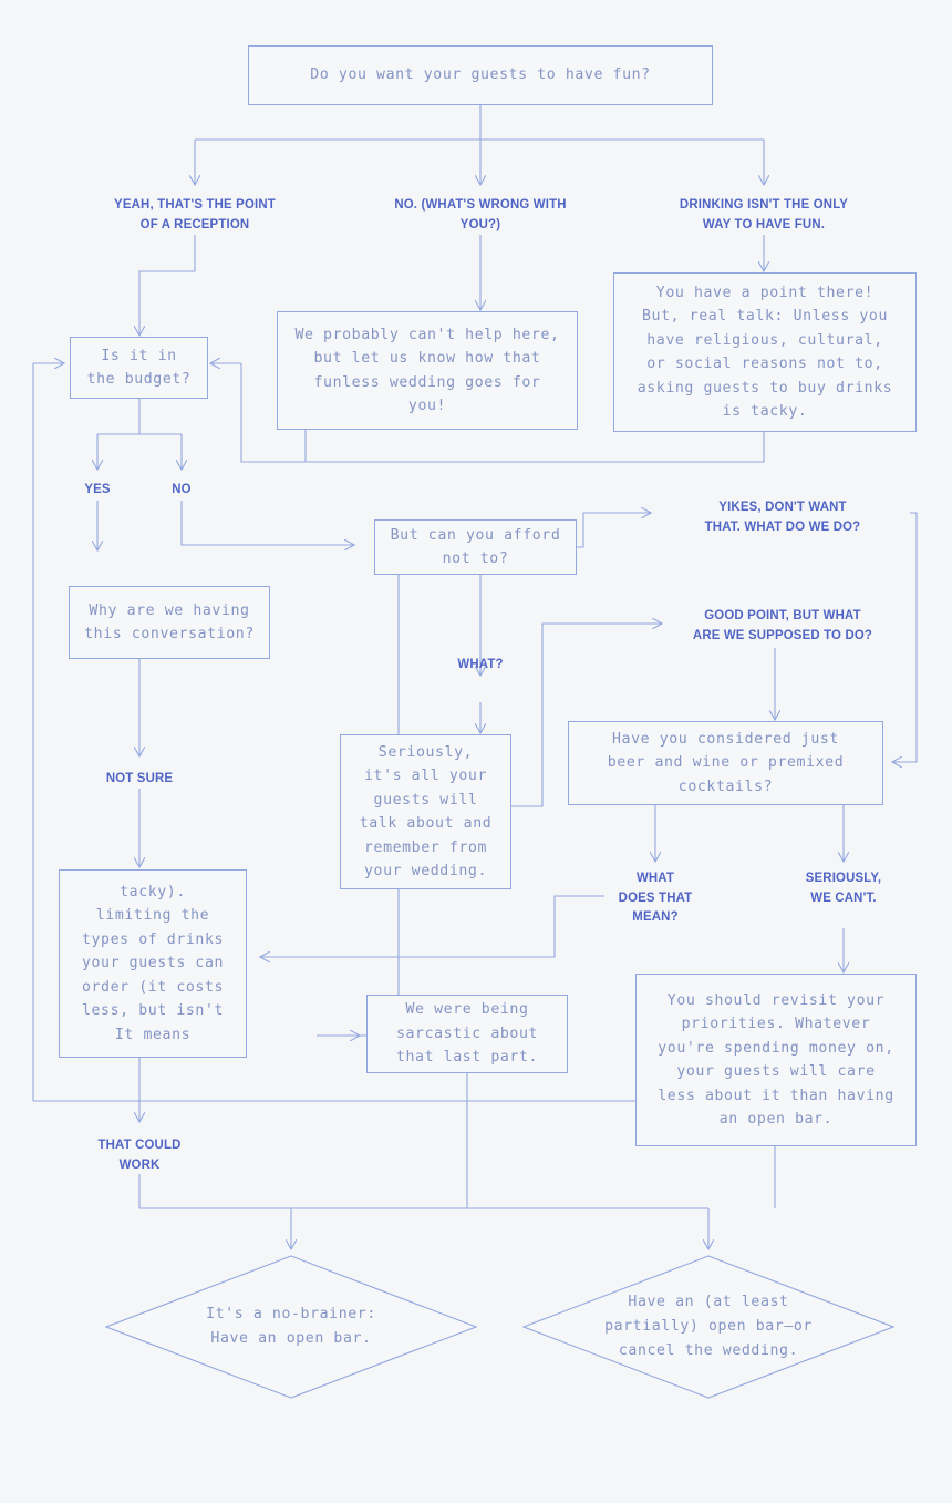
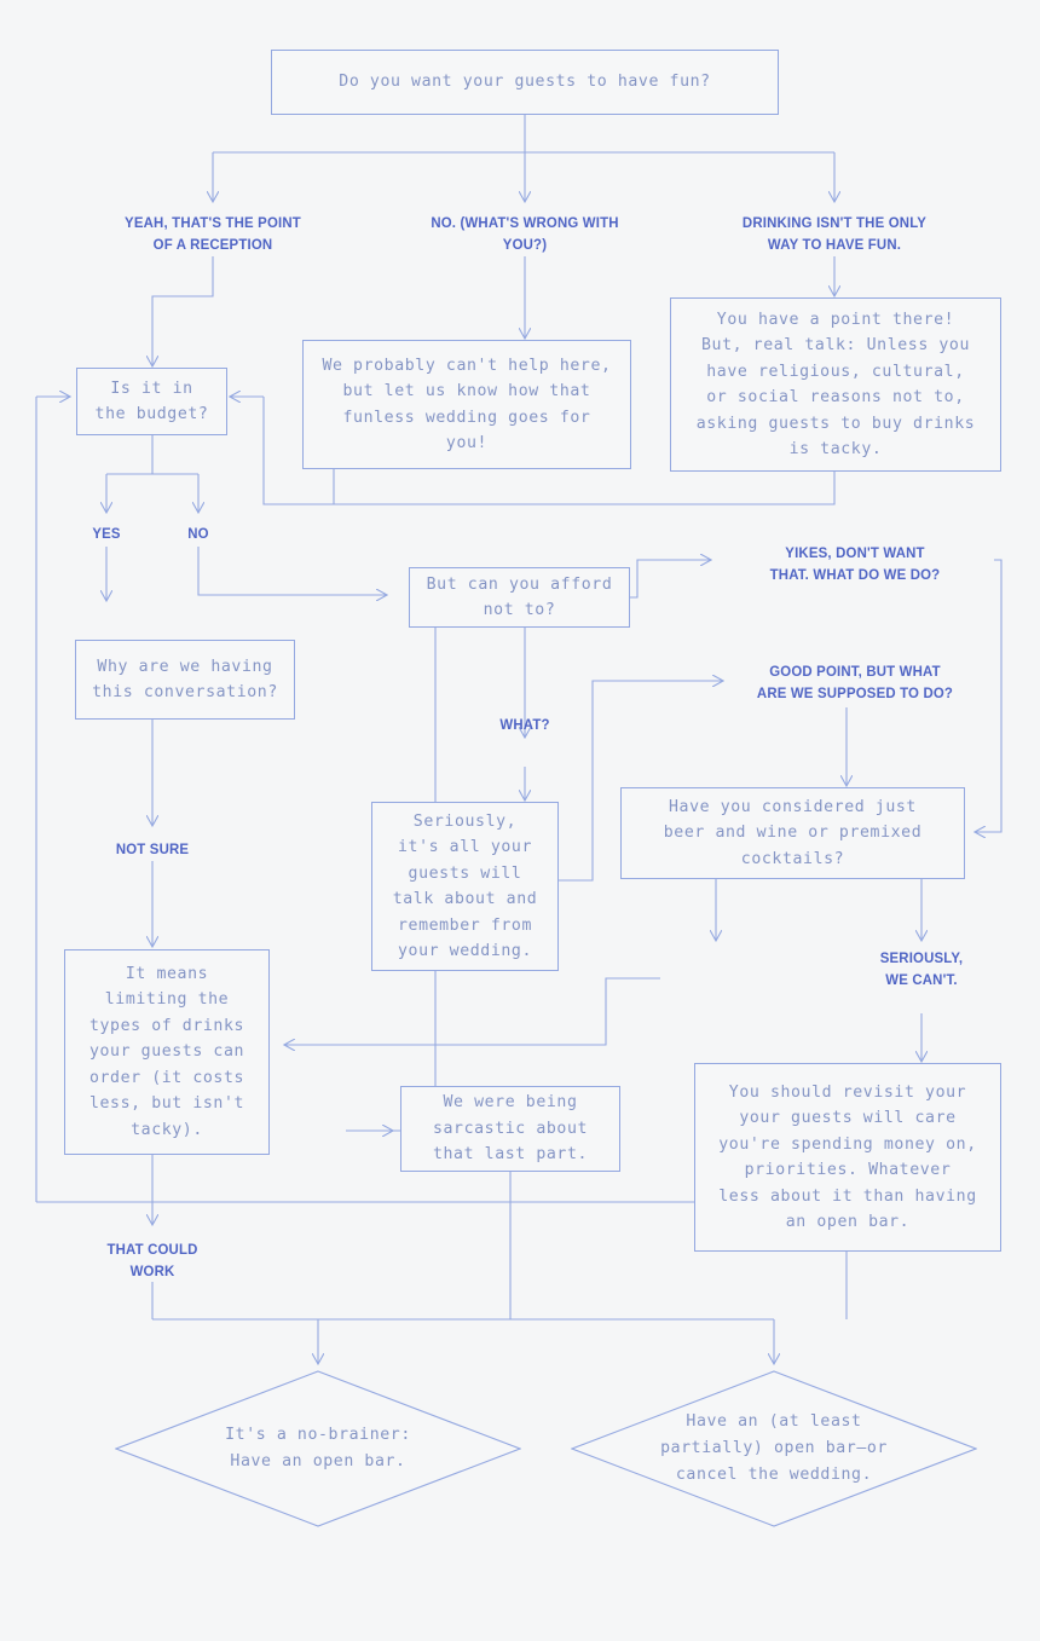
  Do you want your guests to have fun?
  YEAH, THAT'S THE POINT
  OF A RECEPTION
  NO. (WHAT'S WRONG WITH
  YOU?)
  DRINKING ISN'T THE ONLY
  WAY TO HAVE FUN.
  We probably can't help here,
  but let us know how that
  funless wedding goes for
  you!
  You have a point there!
  But, real talk: Unless you
  have religious, cultural,
  or social reasons not to,
  asking guests to buy drinks
  is tacky.
  Is it in
  the budget?
  YES
  NO
  Why are we having
  this conversation?
  NOT SURE
  But can you afford
  not to?
  YIKES, DON'T WANT
  THAT. WHAT DO WE DO?
  GOOD POINT, BUT WHAT
  ARE WE SUPPOSED TO DO?
  WHAT?
  Seriously,
  it's all your
  guests will
  talk about and
  remember from
  your wedding.
  Have you considered just
  beer and wine or premixed
  cocktails?
- WHAT
- DOES THAT
- MEAN?
  SERIOUSLY,
  WE CAN'T.
- tacky).
+ It means
  limiting the
  types of drinks
  your guests can
  order (it costs
  less, but isn't
- It means
+ tacky).
  We were being
  sarcastic about
  that last part.
  You should revisit your
- priorities. Whatever
+ your guests will care
  you're spending money on,
- your guests will care
+ priorities. Whatever
  less about it than having
  an open bar.
  THAT COULD
  WORK
  It's a no-brainer:
  Have an open bar.
  Have an (at least
  partially) open bar–or
  cancel the wedding.
